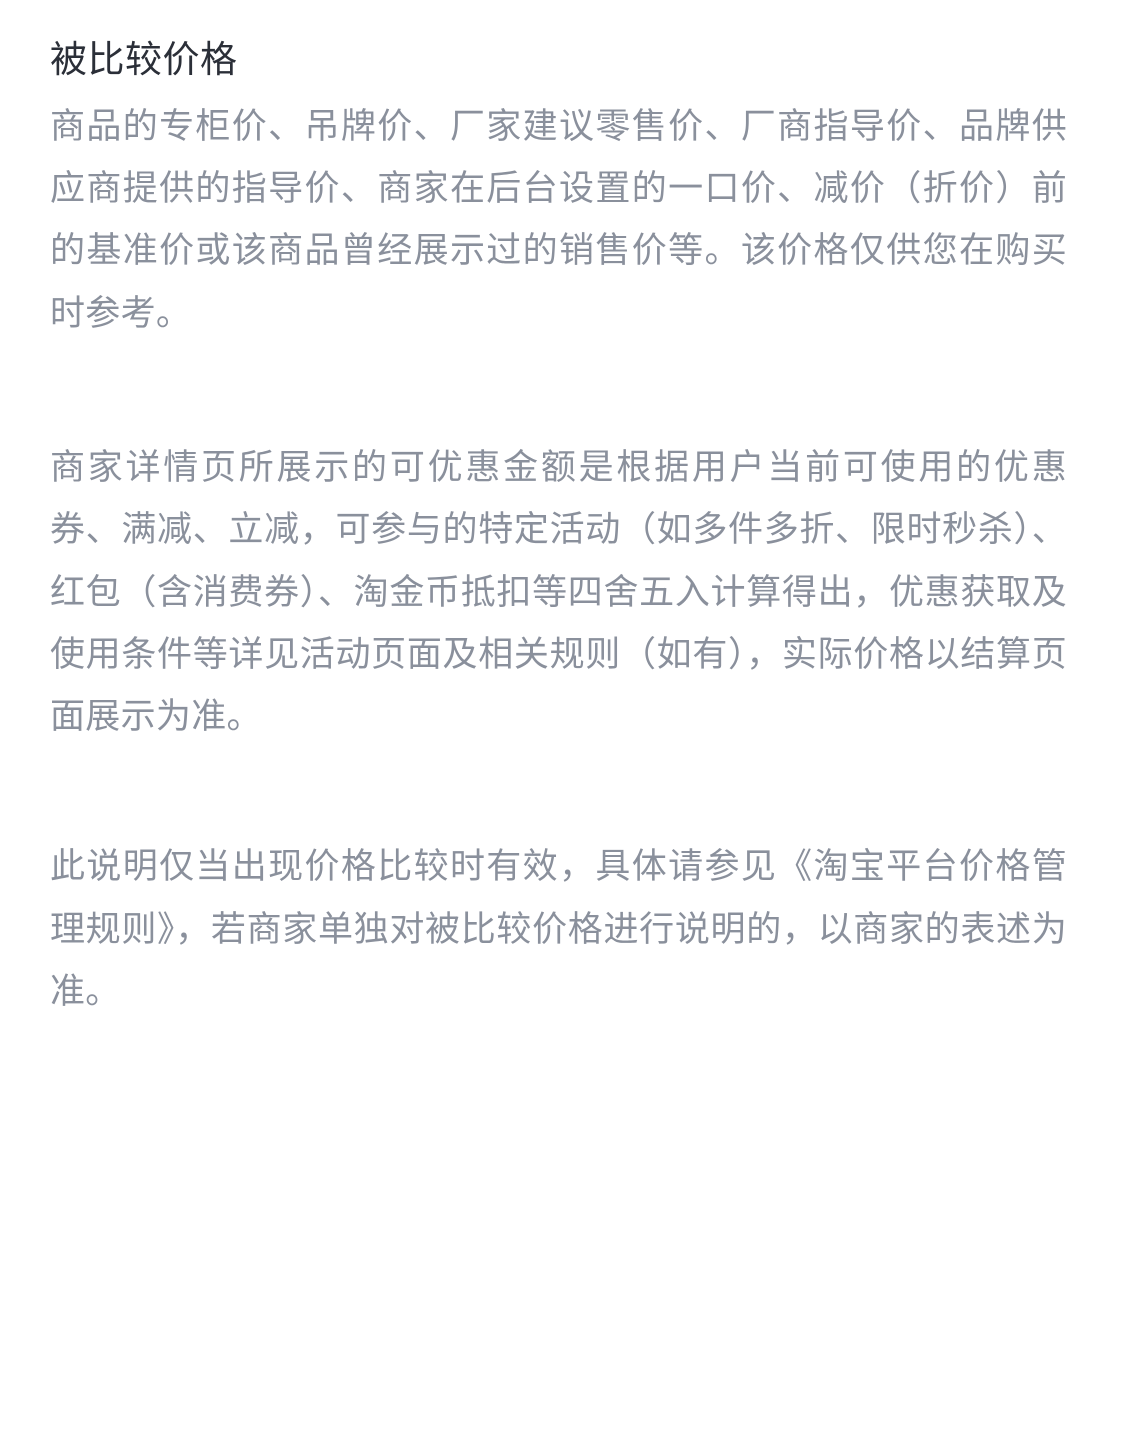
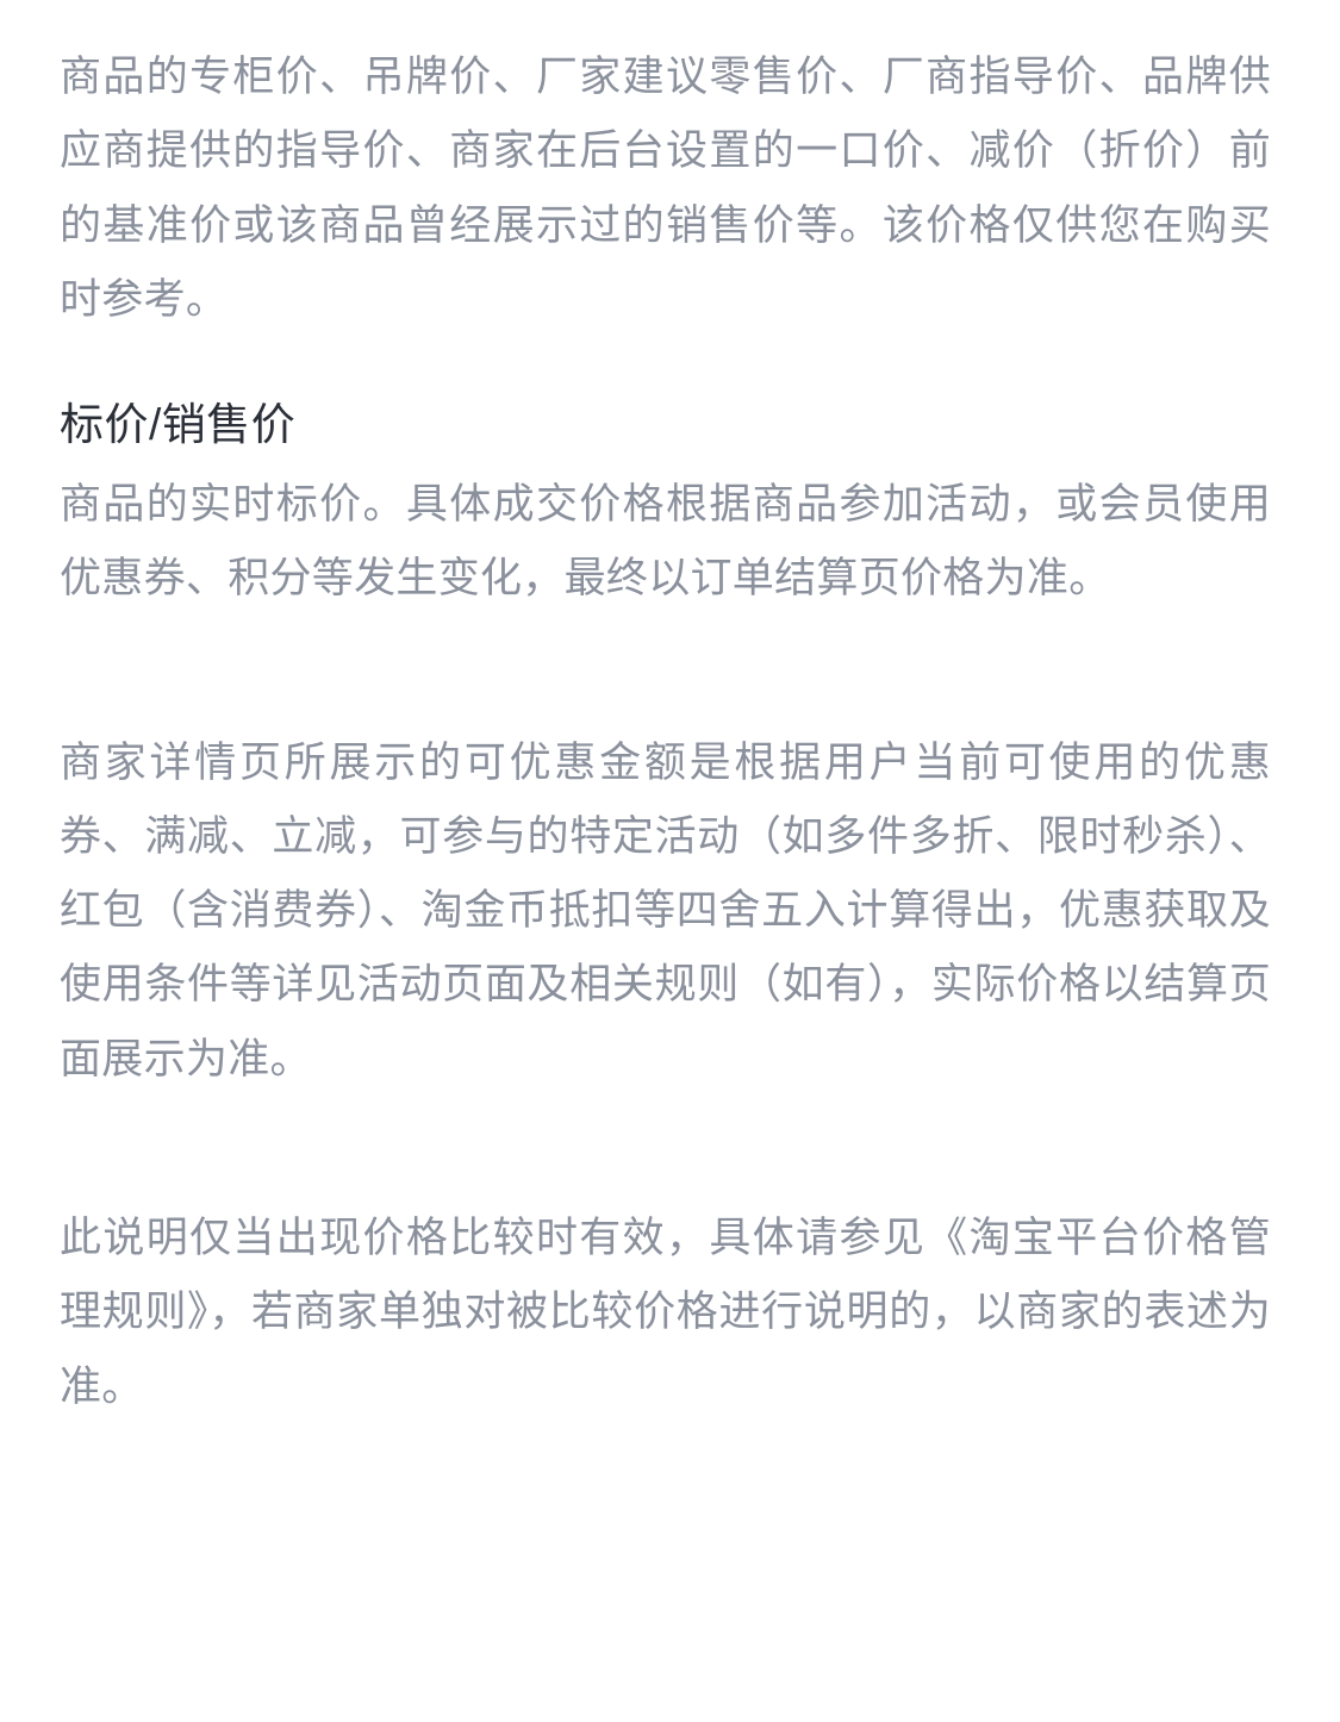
- 被比较价格
  商品的专柜价、吊牌价、厂家建议零售价、厂商指导价、品牌供应商提供的指导价、商家在后台设置的一口价、减价（折价）前的基准价或该商品曾经展示过的销售价等。该价格仅供您在购买时参考。
+ 标价/销售价
+ 商品的实时标价。具体成交价格根据商品参加活动，或会员使用优惠券、积分等发生变化，最终以订单结算页价格为准。
  商家详情页所展示的可优惠金额是根据用户当前可使用的优惠券、满减、立减，可参与的特定活动（如多件多折、限时秒杀）、红包（含消费券）、淘金币抵扣等四舍五入计算得出，优惠获取及使用条件等详见活动页面及相关规则（如有），实际价格以结算页面展示为准。
  此说明仅当出现价格比较时有效，具体请参见《淘宝平台价格管理规则》，若商家单独对被比较价格进行说明的，以商家的表述为准。
